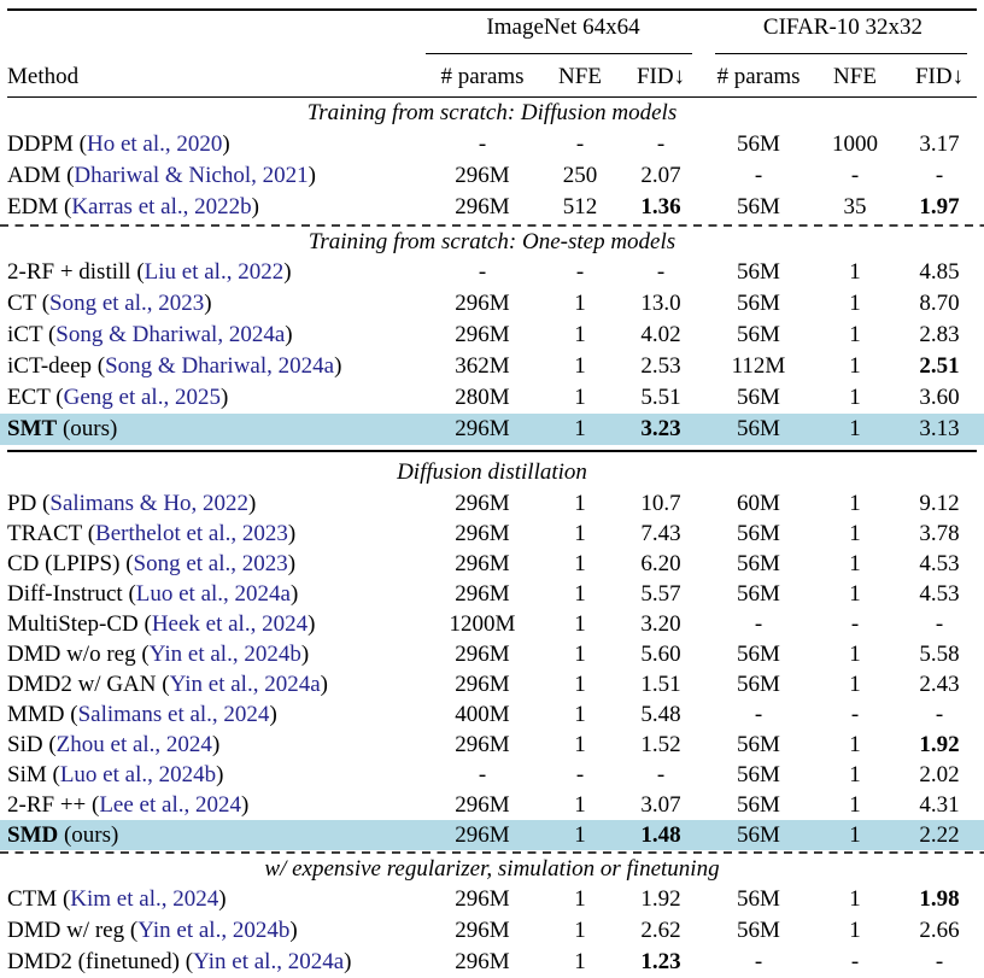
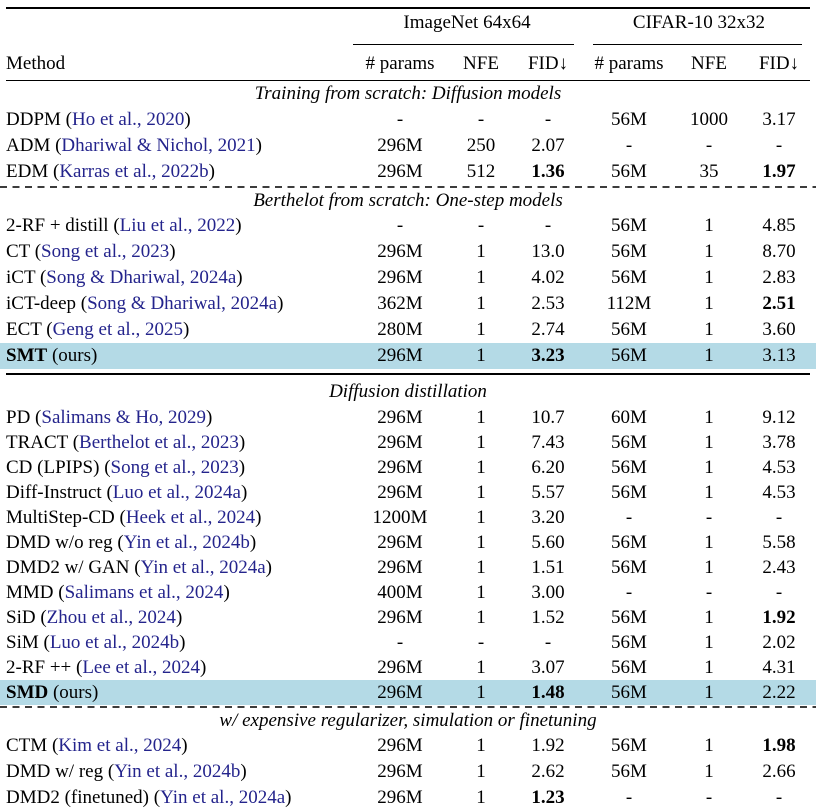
  ImageNet 64x64
  CIFAR-10 32x32
  Method
  # params
  NFE
  FID↓
  # params
  NFE
  FID↓
  Training from scratch: Diffusion models
  DDPM (Ho et al., 2020)
  -
  -
  -
  56M
  1000
  3.17
  ADM (Dhariwal & Nichol, 2021)
  296M
  250
  2.07
  -
  -
  -
  EDM (Karras et al., 2022b)
  296M
  512
  1.36
  56M
  35
  1.97
- Training from scratch: One-step models
+ Berthelot from scratch: One-step models
  2-RF + distill (Liu et al., 2022)
  -
  -
  -
  56M
  1
  4.85
  CT (Song et al., 2023)
  296M
  1
  13.0
  56M
  1
  8.70
  iCT (Song & Dhariwal, 2024a)
  296M
  1
  4.02
  56M
  1
  2.83
  iCT-deep (Song & Dhariwal, 2024a)
  362M
  1
  2.53
  112M
  1
  2.51
  ECT (Geng et al., 2025)
  280M
  1
- 5.51
+ 2.74
  56M
  1
  3.60
  SMT (ours)
  296M
  1
  3.23
  56M
  1
  3.13
  Diffusion distillation
- PD (Salimans & Ho, 2022)
+ PD (Salimans & Ho, 2029)
  296M
  1
  10.7
  60M
  1
  9.12
  TRACT (Berthelot et al., 2023)
  296M
  1
  7.43
  56M
  1
  3.78
  CD (LPIPS) (Song et al., 2023)
  296M
  1
  6.20
  56M
  1
  4.53
  Diff-Instruct (Luo et al., 2024a)
  296M
  1
  5.57
  56M
  1
  4.53
  MultiStep-CD (Heek et al., 2024)
  1200M
  1
  3.20
  -
  -
  -
  DMD w/o reg (Yin et al., 2024b)
  296M
  1
  5.60
  56M
  1
  5.58
  DMD2 w/ GAN (Yin et al., 2024a)
  296M
  1
  1.51
  56M
  1
  2.43
  MMD (Salimans et al., 2024)
  400M
  1
- 5.48
+ 3.00
  -
  -
  -
  SiD (Zhou et al., 2024)
  296M
  1
  1.52
  56M
  1
  1.92
  SiM (Luo et al., 2024b)
  -
  -
  -
  56M
  1
  2.02
  2-RF ++ (Lee et al., 2024)
  296M
  1
  3.07
  56M
  1
  4.31
  SMD (ours)
  296M
  1
  1.48
  56M
  1
  2.22
  w/ expensive regularizer, simulation or finetuning
  CTM (Kim et al., 2024)
  296M
  1
  1.92
  56M
  1
  1.98
  DMD w/ reg (Yin et al., 2024b)
  296M
  1
  2.62
  56M
  1
  2.66
  DMD2 (finetuned) (Yin et al., 2024a)
  296M
  1
  1.23
  -
  -
  -
